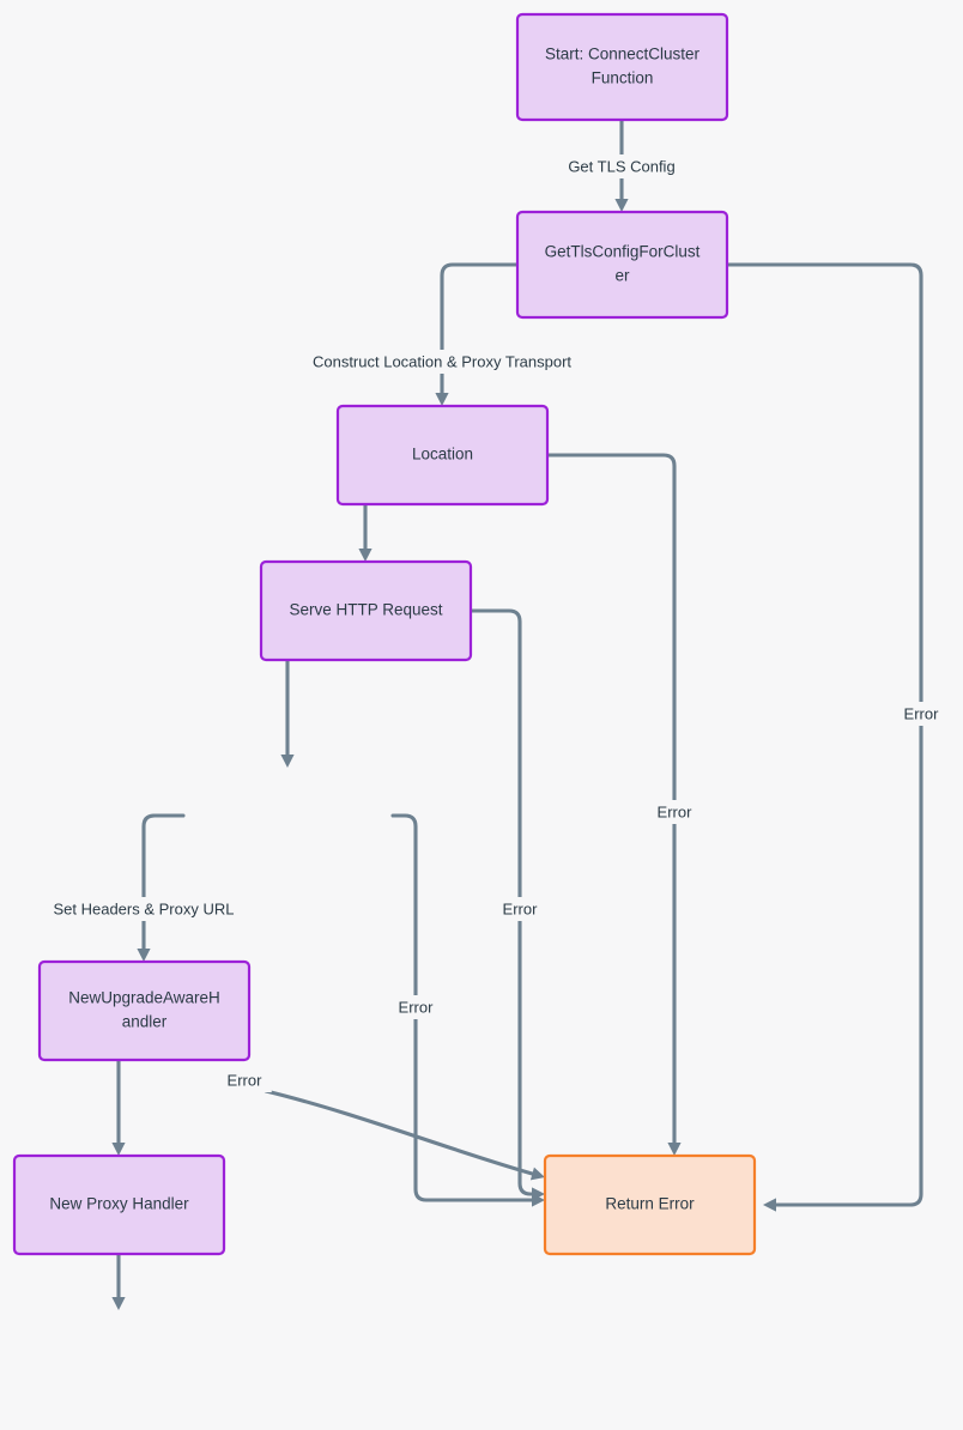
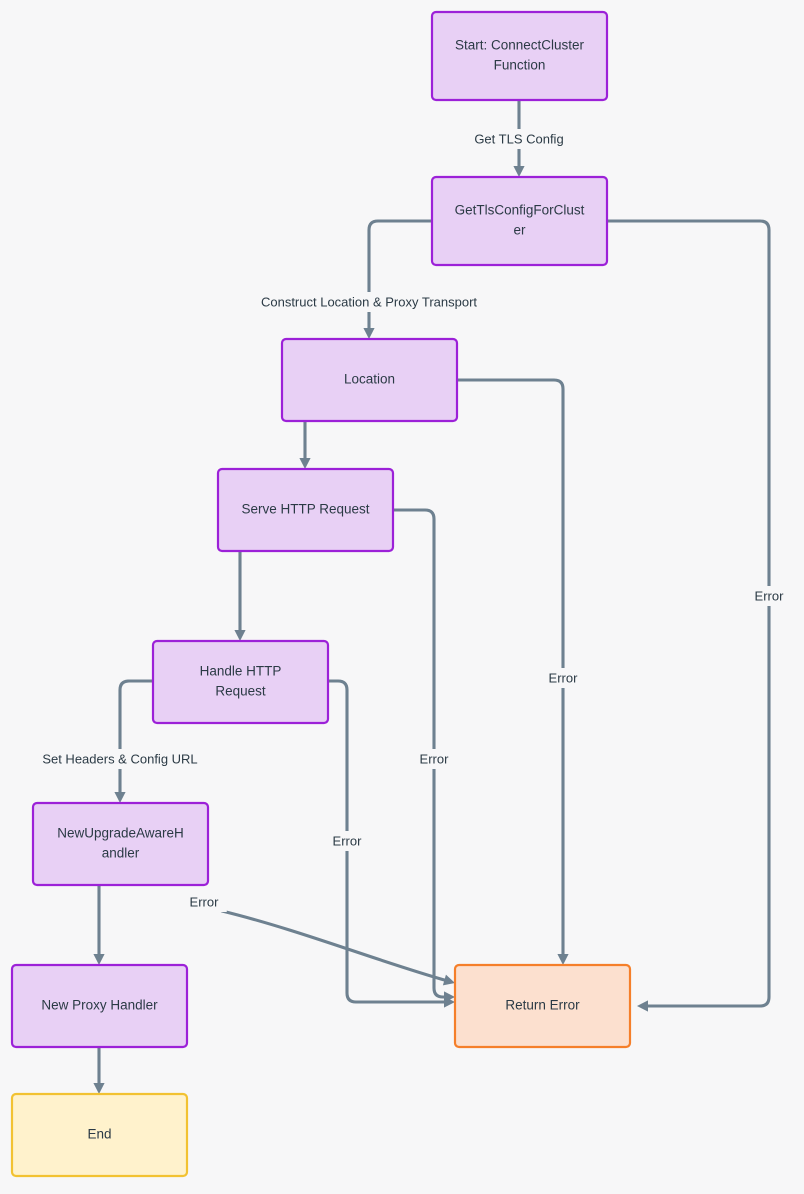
  Start: ConnectCluster
  Function
  GetTlsConfigForClust
  er
  Location
  Serve HTTP Request
+ Handle HTTP
+ Request
  NewUpgradeAwareH
  andler
  New Proxy Handler
+ End
  Return Error
  Get TLS Config
  Construct Location & Proxy Transport
  Error
  Error
  Error
- Set Headers & Proxy URL
+ Set Headers & Config URL
  Error
  Error
